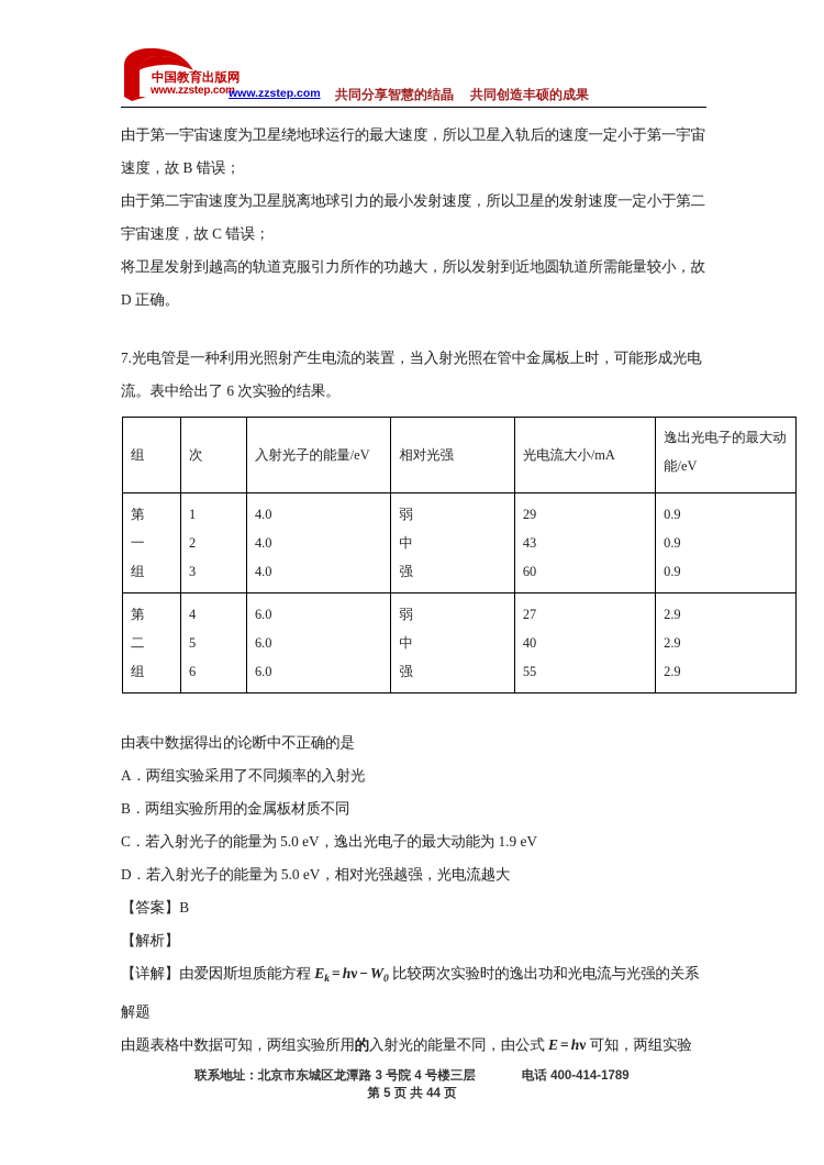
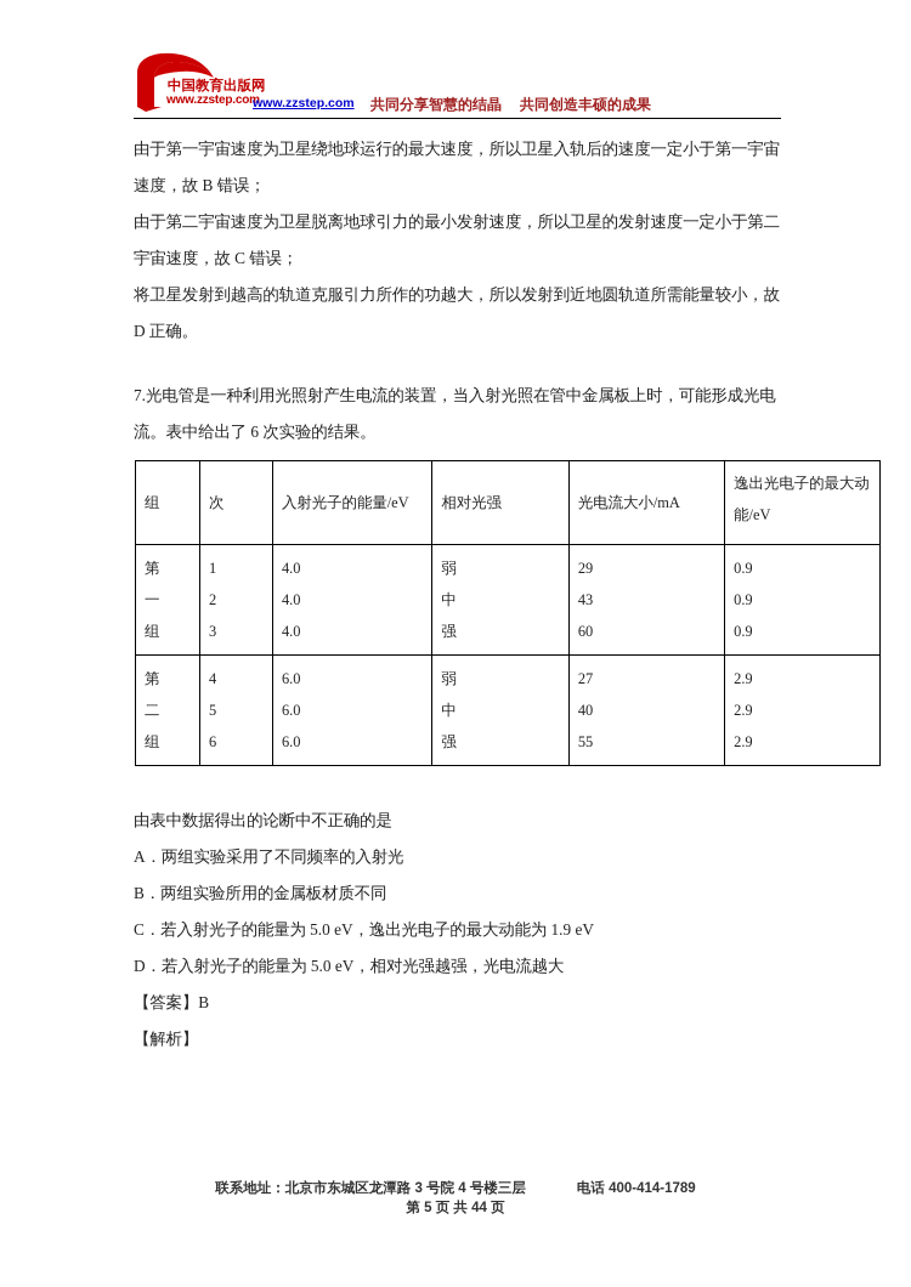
  中国教育出版网
  www.zzstep.com
  www.zzstep.com
  共同分享智慧的结晶 共同创造丰硕的成果
  由于第一宇宙速度为卫星绕地球运行的最大速度，所以卫星入轨后的速度一定小于第一宇宙
  速度，故 B 错误；
  由于第二宇宙速度为卫星脱离地球引力的最小发射速度，所以卫星的发射速度一定小于第二
  宇宙速度，故 C 错误；
  将卫星发射到越高的轨道克服引力所作的功越大，所以发射到近地圆轨道所需能量较小，故
  D 正确。
  7.光电管是一种利用光照射产生电流的装置，当入射光照在管中金属板上时，可能形成光电
  流。表中给出了 6 次实验的结果。
  组	次	入射光子的能量/eV	相对光强	光电流大小/mA	逸出光电子的最大动 能/eV
  第 一 组	1 2 3	4.0 4.0 4.0	弱 中 强	29 43 60	0.9 0.9 0.9
  第 二 组	4 5 6	6.0 6.0 6.0	弱 中 强	27 40 55	2.9 2.9 2.9
  由表中数据得出的论断中不正确的是
  A．两组实验采用了不同频率的入射光
  B．两组实验所用的金属板材质不同
  C．若入射光子的能量为 5.0 eV，逸出光电子的最大动能为 1.9 eV
  D．若入射光子的能量为 5.0 eV，相对光强越强，光电流越大
  【答案】B
  【解析】
- 【详解】由爱因斯坦质能方程 Ek= hν − W0 比较两次实验时的逸出功和光电流与光强的关系
- 解题
- 由题表格中数据可知，两组实验所用的入射光的能量不同，由公式 E = hν 可知，两组实验
  联系地址：北京市东城区龙潭路 3 号院 4 号楼三层 电话 400-414-1789
  第 5 页 共 44 页
